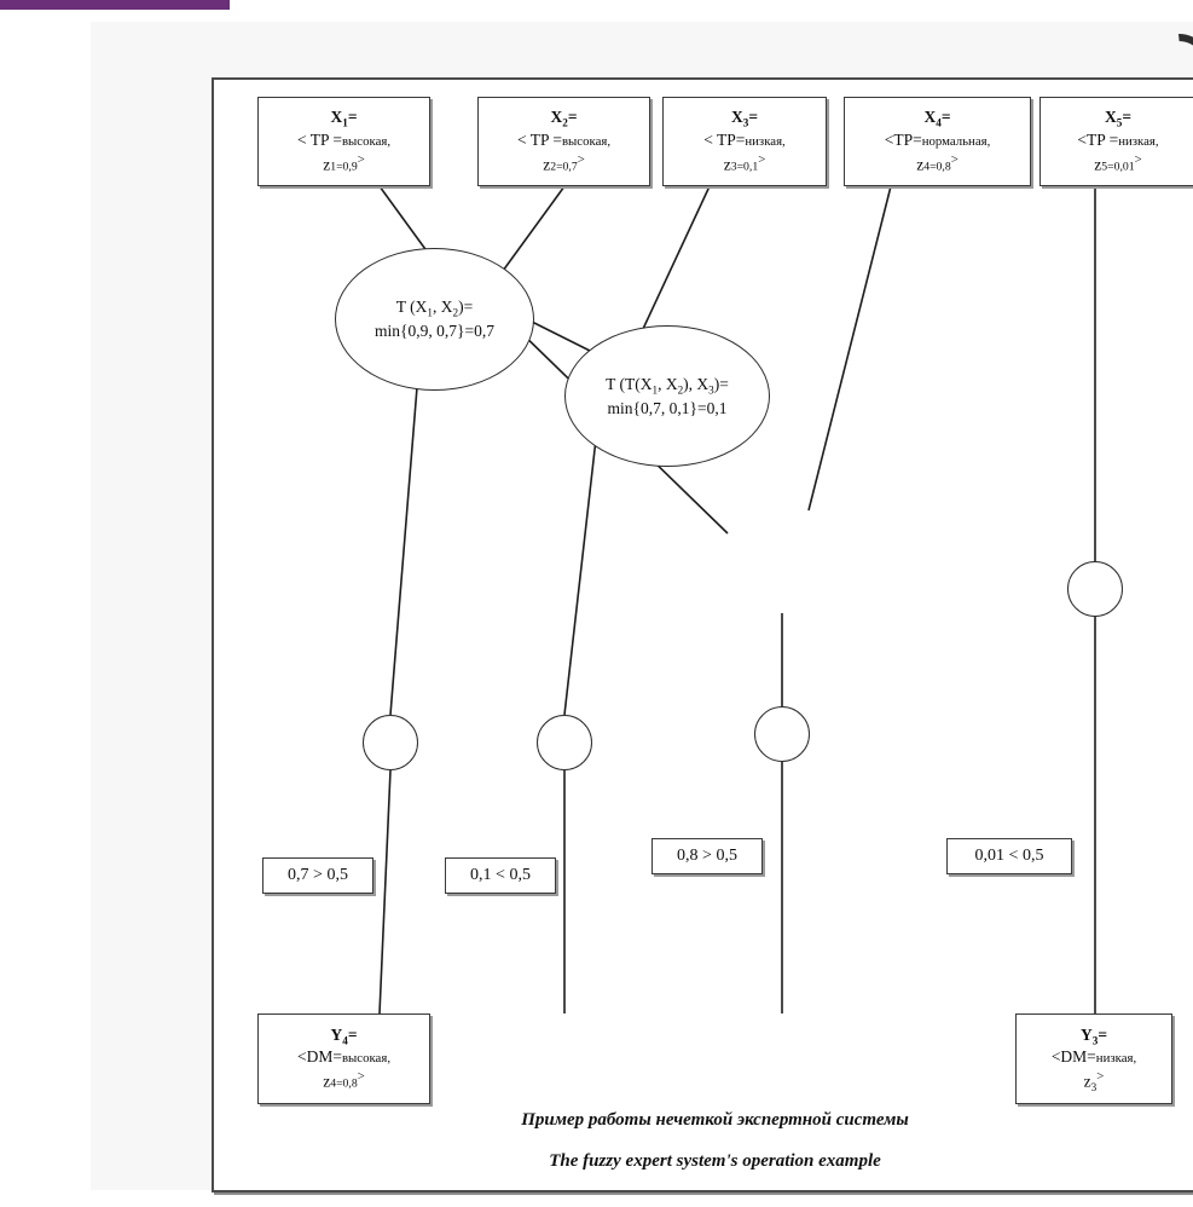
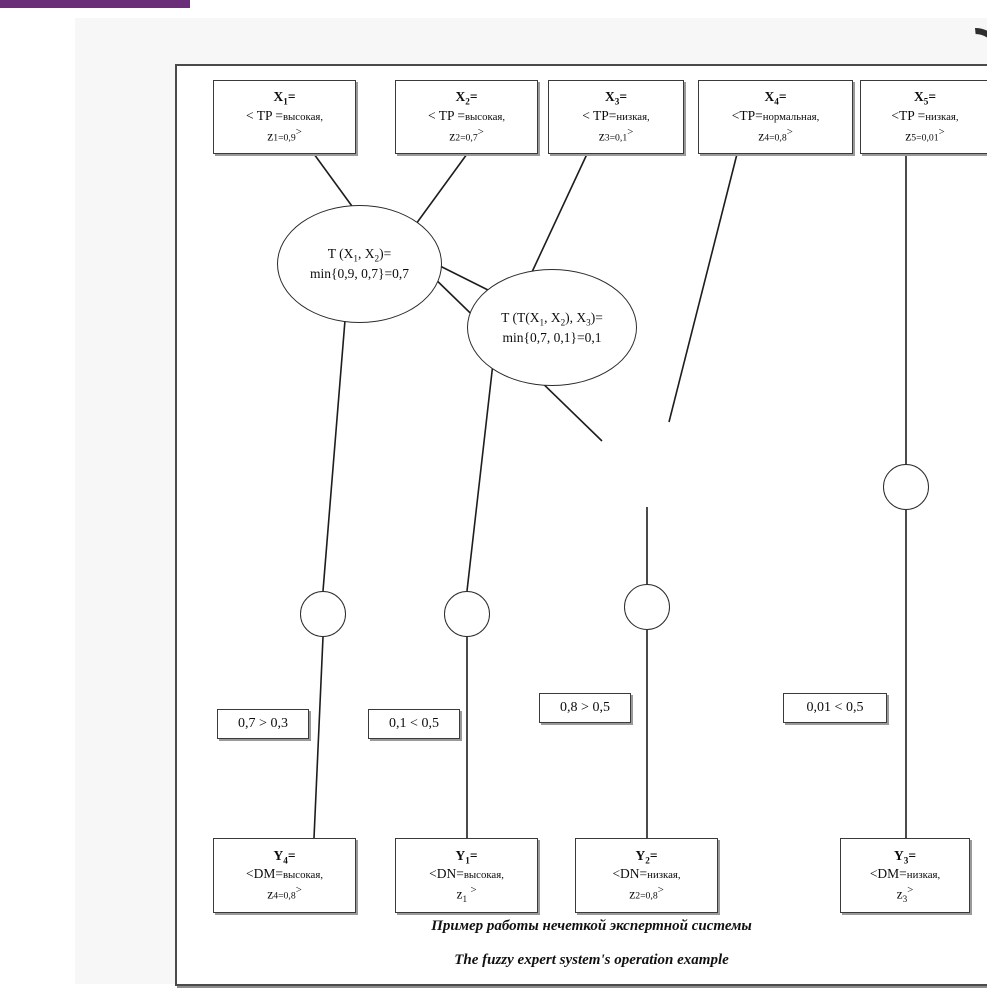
  X1=
  < TP =высокая,
  z1=0,9>
  X2=
  < TP =высокая,
  z2=0,7>
  X3=
  < TP=низкая,
  z3=0,1>
  X4=
  <TP=нормальная,
  z4=0,8>
  X5=
  <TP =низкая,
  z5=0,01>
  T (X1, X2)=
  min{0,9, 0,7}=0,7
  T (T(X1, X2), X3)=
  min{0,7, 0,1}=0,1
- 0,7 > 0,5
+ 0,7 > 0,3
  0,1 < 0,5
  0,8 > 0,5
  0,01 < 0,5
  Y4=
  <DM=высокая,
  z4=0,8>
+ Y1=
+ <DN=высокая,
+ z1 >
+ Y2=
+ <DN=низкая,
+ z2=0,8>
  Y3=
  <DM=низкая,
  z3>
  Пример работы нечеткой экспертной системы
  The fuzzy expert system's operation example
